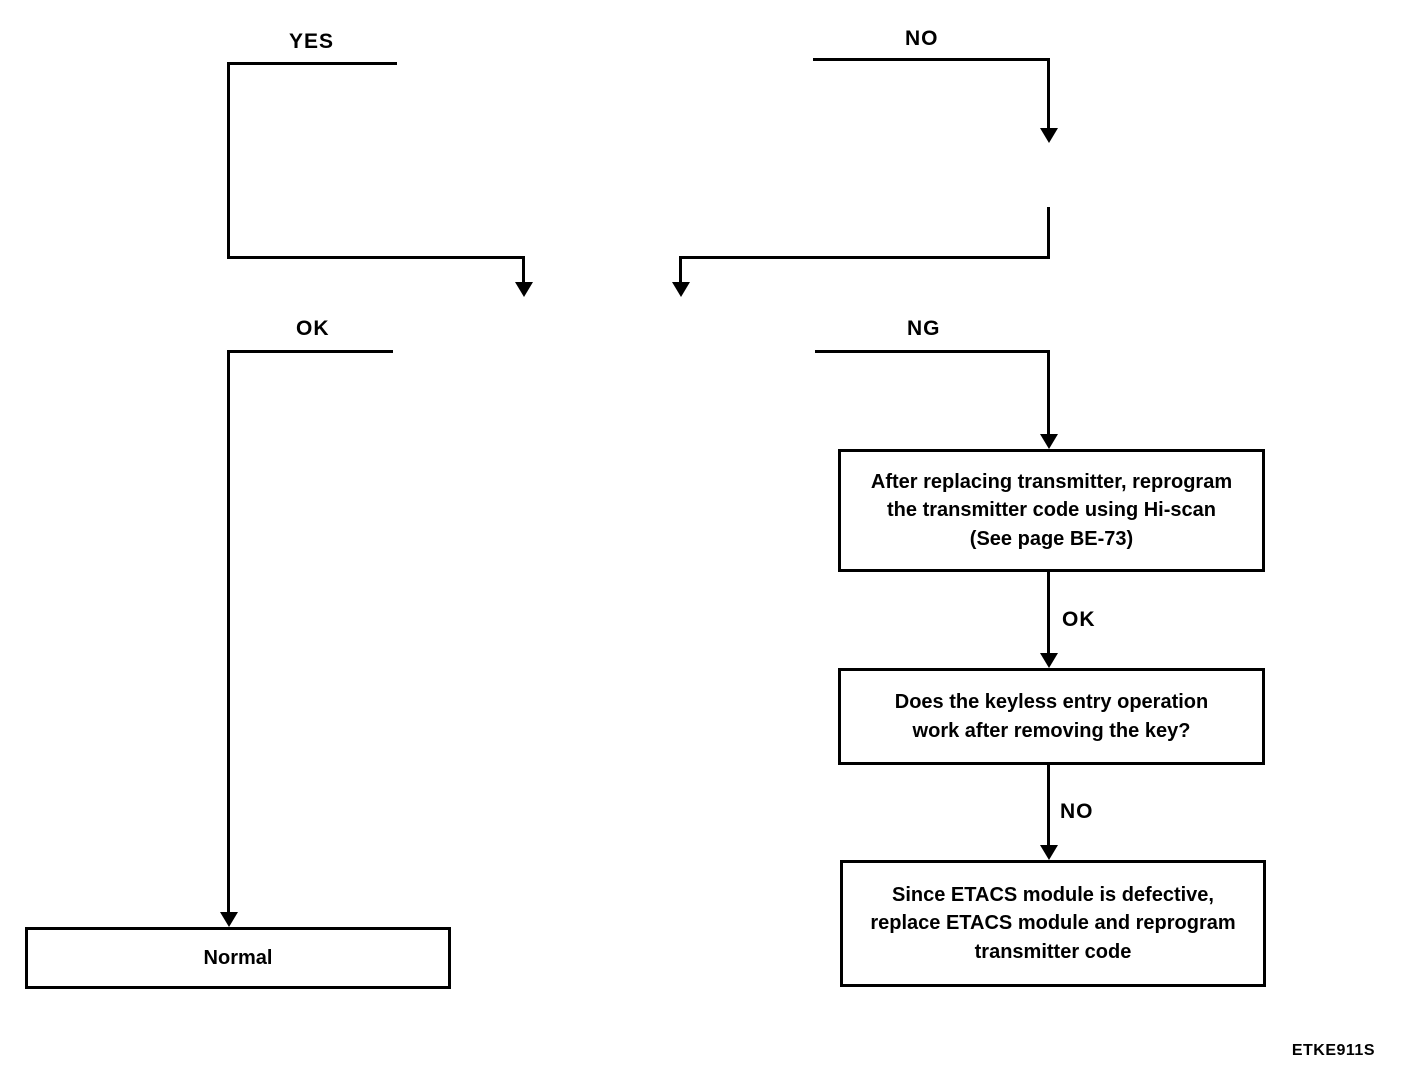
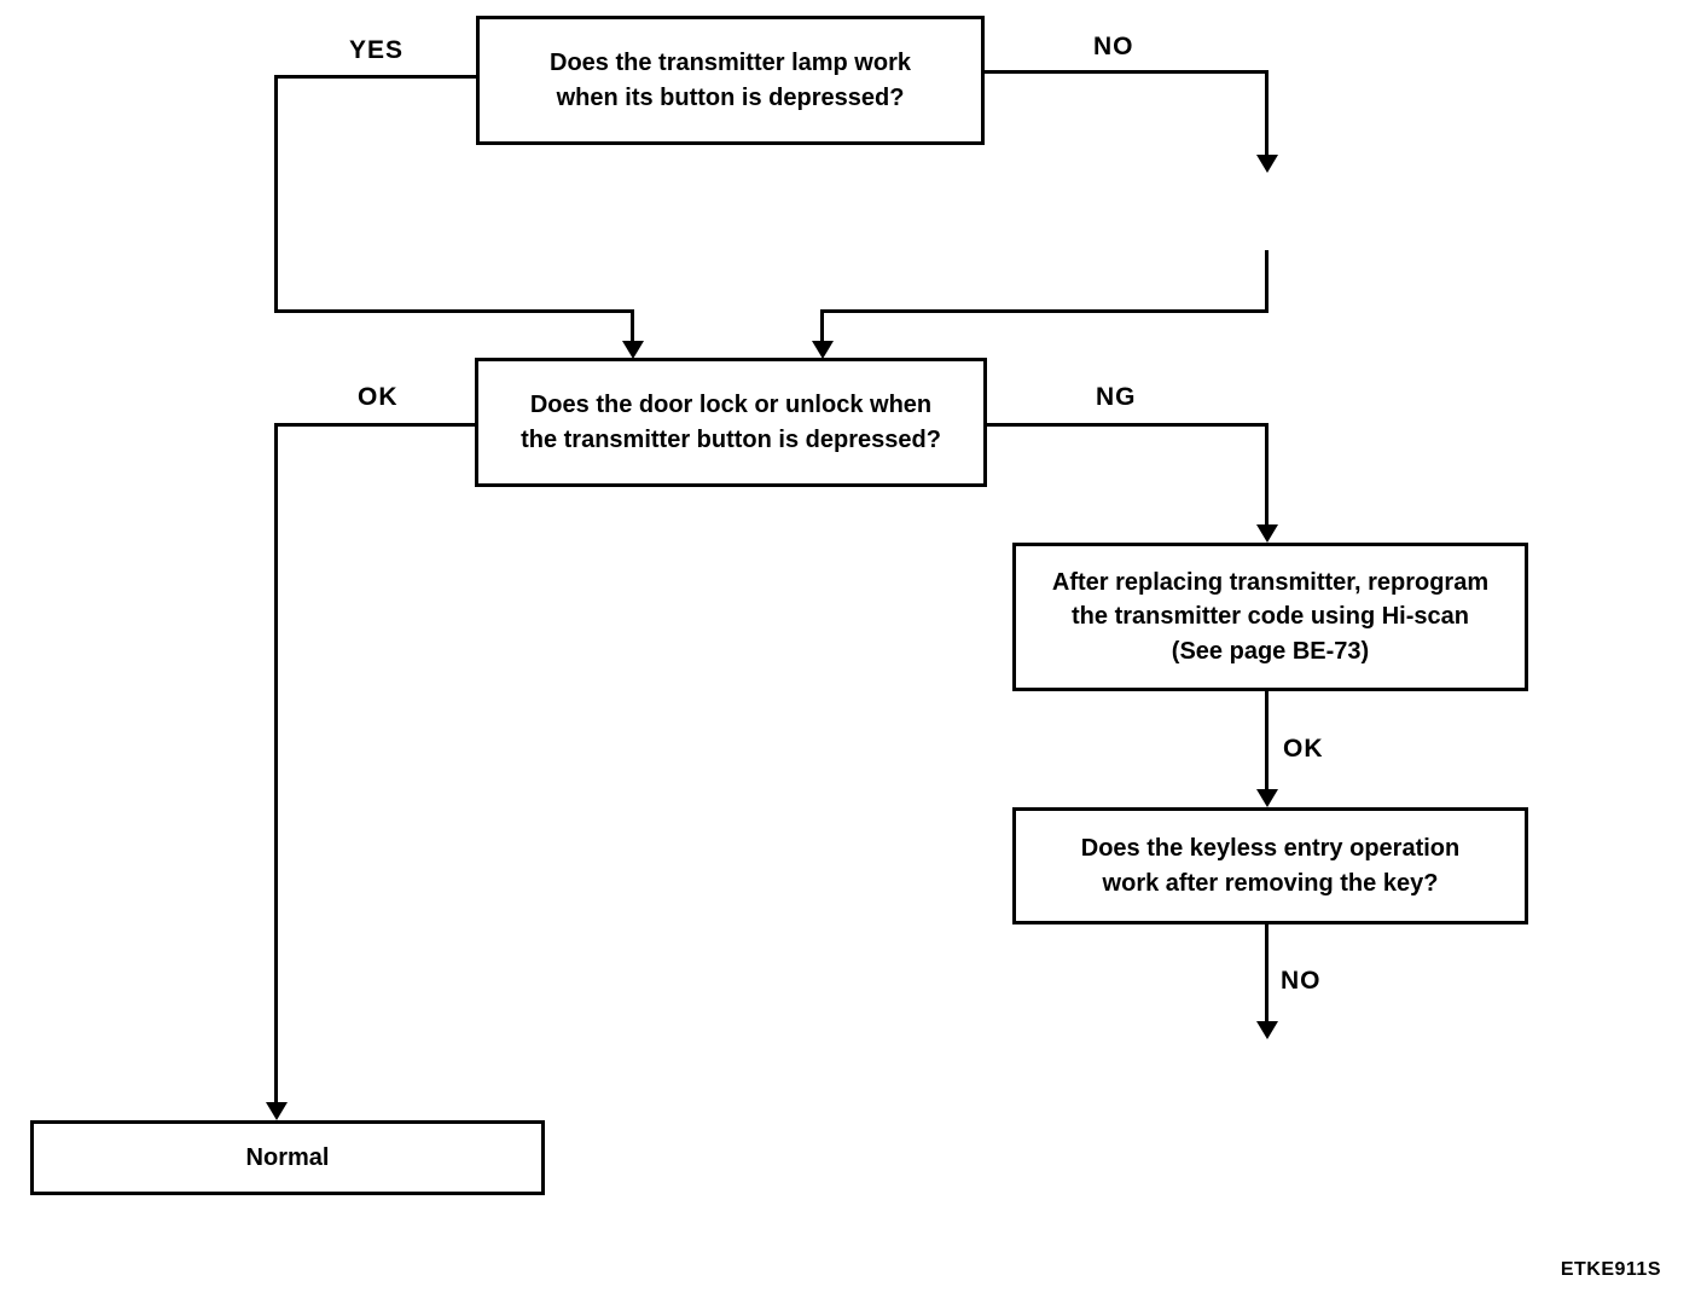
+ Does the transmitter lamp work
+ when its button is depressed?
+ Does the door lock or unlock when
+ the transmitter button is depressed?
  After replacing transmitter, reprogram
  the transmitter code using Hi-scan
  (See page BE-73)
  Does the keyless entry operation
  work after removing the key?
- Since ETACS module is defective,
- replace ETACS module and reprogram
- transmitter code
  Normal
  YES
  NO
  OK
  NG
  OK
  NO
  ETKE911S
